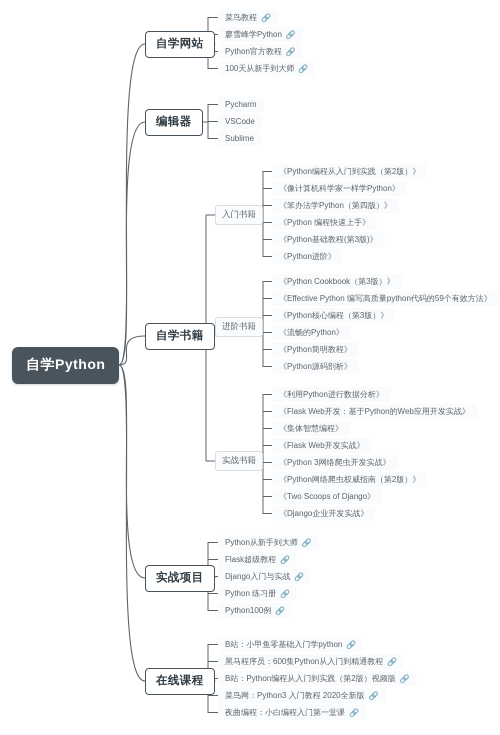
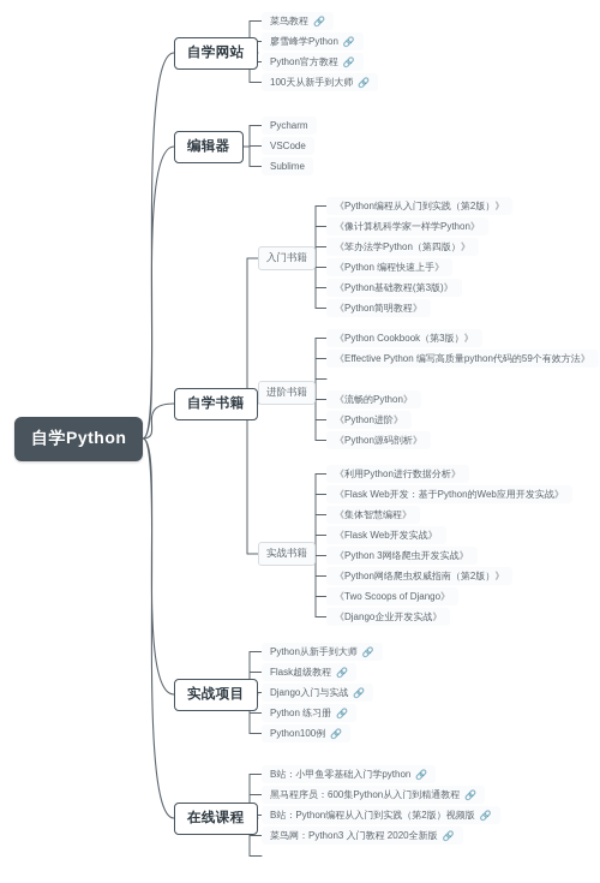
  自学Python
  自学网站
  菜鸟教程 🔗
  廖雪峰学Python 🔗
  Python官方教程 🔗
  100天从新手到大师 🔗
  编辑器
  Pycharm
  VSCode
  Sublime
  自学书籍
  入门书籍
  《Python编程从入门到实践（第2版）》
  《像计算机科学家一样学Python》
  《笨办法学Python（第四版）》
  《Python 编程快速上手》
  《Python基础教程(第3版)》
- 《Python进阶》
+ 《Python简明教程》
  进阶书籍
  《Python Cookbook（第3版）》
  《Effective Python 编写高质量python代码的59个有效方法》
- 《Python核心编程（第3版）》
  《流畅的Python》
- 《Python简明教程》
+ 《Python进阶》
  《Python源码剖析》
  实战书籍
  《利用Python进行数据分析》
  《Flask Web开发：基于Python的Web应用开发实战》
  《集体智慧编程》
  《Flask Web开发实战》
  《Python 3网络爬虫开发实战》
  《Python网络爬虫权威指南（第2版）》
  《Two Scoops of Django》
  《Django企业开发实战》
  实战项目
  Python从新手到大师 🔗
  Flask超级教程 🔗
  Django入门与实战 🔗
  Python 练习册 🔗
  Python100例 🔗
  在线课程
  B站：小甲鱼零基础入门学python 🔗
  黑马程序员：600集Python从入门到精通教程 🔗
  B站：Python编程从入门到实践（第2版）视频版 🔗
  菜鸟网：Python3 入门教程 2020全新版 🔗
- 夜曲编程：小白编程入门第一堂课 🔗
